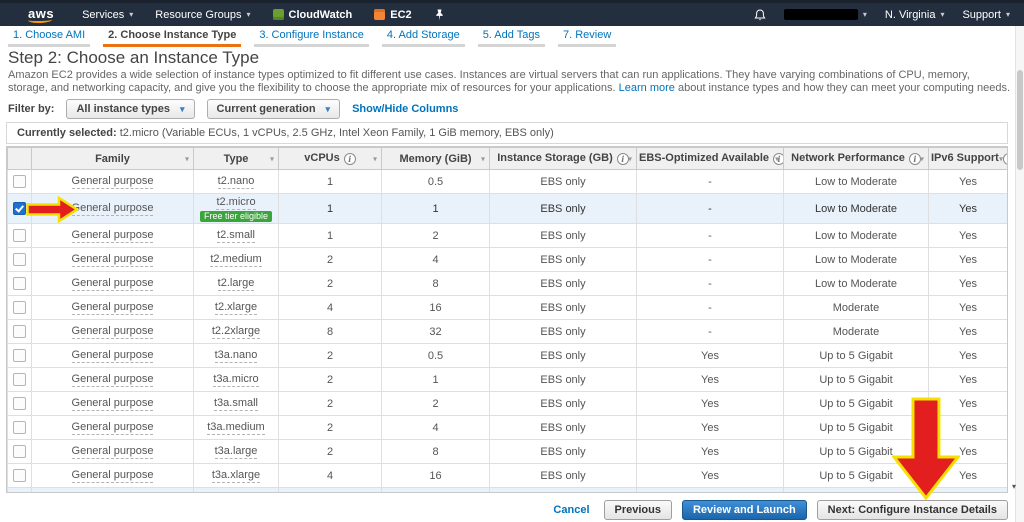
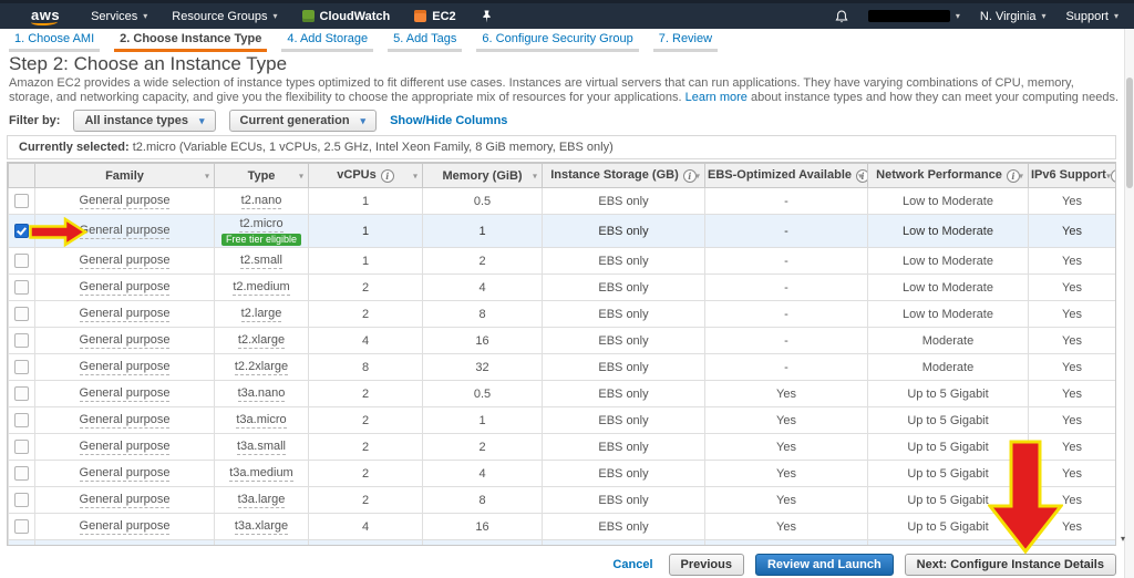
  aws
  Services
  ▾
  Resource Groups
  ▾
  CloudWatch
  EC2
  ▾
  N. Virginia
  ▾
  Support
  ▾
  1. Choose AMI
  2. Choose Instance Type
- 3. Configure Instance
  4. Add Storage
  5. Add Tags
+ 6. Configure Security Group
  7. Review
  Step 2: Choose an Instance Type
  Amazon EC2 provides a wide selection of instance types optimized to fit different use cases. Instances are virtual servers that can run applications. They have varying combinations of CPU, memory, storage, and networking capacity, and give you the flexibility to choose the appropriate mix of resources for your applications. Learn more about instance types and how they can meet your computing needs.
  Filter by:
  All instance types
  ▾
  Current generation
  ▾
  Show/Hide Columns
- Currently selected: t2.micro (Variable ECUs, 1 vCPUs, 2.5 GHz, Intel Xeon Family, 1 GiB memory, EBS only)
+ Currently selected: t2.micro (Variable ECUs, 1 vCPUs, 2.5 GHz, Intel Xeon Family, 8 GiB memory, EBS only)
  	Family ▾	Type ▾	vCPUs i ▾	Memory (GiB) ▾	Instance Storage (GB) i ▾	EBS-Optimized Available i▾	Network Performance i ▾	IPv6 Support▾
  	General purpose	t2.nano	1	0.5	EBS only	-	Low to Moderate	Yes
  	eneral purpose	t2.microFree tier eligible	1	1	EBS only	-	Low to Moderate	Yes
  	General purpose	t2.small	1	2	EBS only	-	Low to Moderate	Yes
  	General purpose	t2.medium	2	4	EBS only	-	Low to Moderate	Yes
  	General purpose	t2.large	2	8	EBS only	-	Low to Moderate	Yes
  	General purpose	t2.xlarge	4	16	EBS only	-	Moderate	Yes
  	General purpose	t2.2xlarge	8	32	EBS only	-	Moderate	Yes
  	General purpose	t3a.nano	2	0.5	EBS only	Yes	Up to 5 Gigabit	Yes
  	General purpose	t3a.micro	2	1	EBS only	Yes	Up to 5 Gigabit	Yes
  	General purpose	t3a.small	2	2	EBS only	Yes	Up to 5 Gigabit	Yes
  	General purpose	t3a.medium	2	4	EBS only	Yes	Up to 5 Gigabit	Yes
  	General purpose	t3a.large	2	8	EBS only	Yes	Up to 5 Gigabit	Yes
  	General purpose	t3a.xlarge	4	16	EBS only	Yes	Up to 5 Gigabit	Yes
  Cancel
  Previous
  Review and Launch
  Next: Configure Instance Details
  ▾
